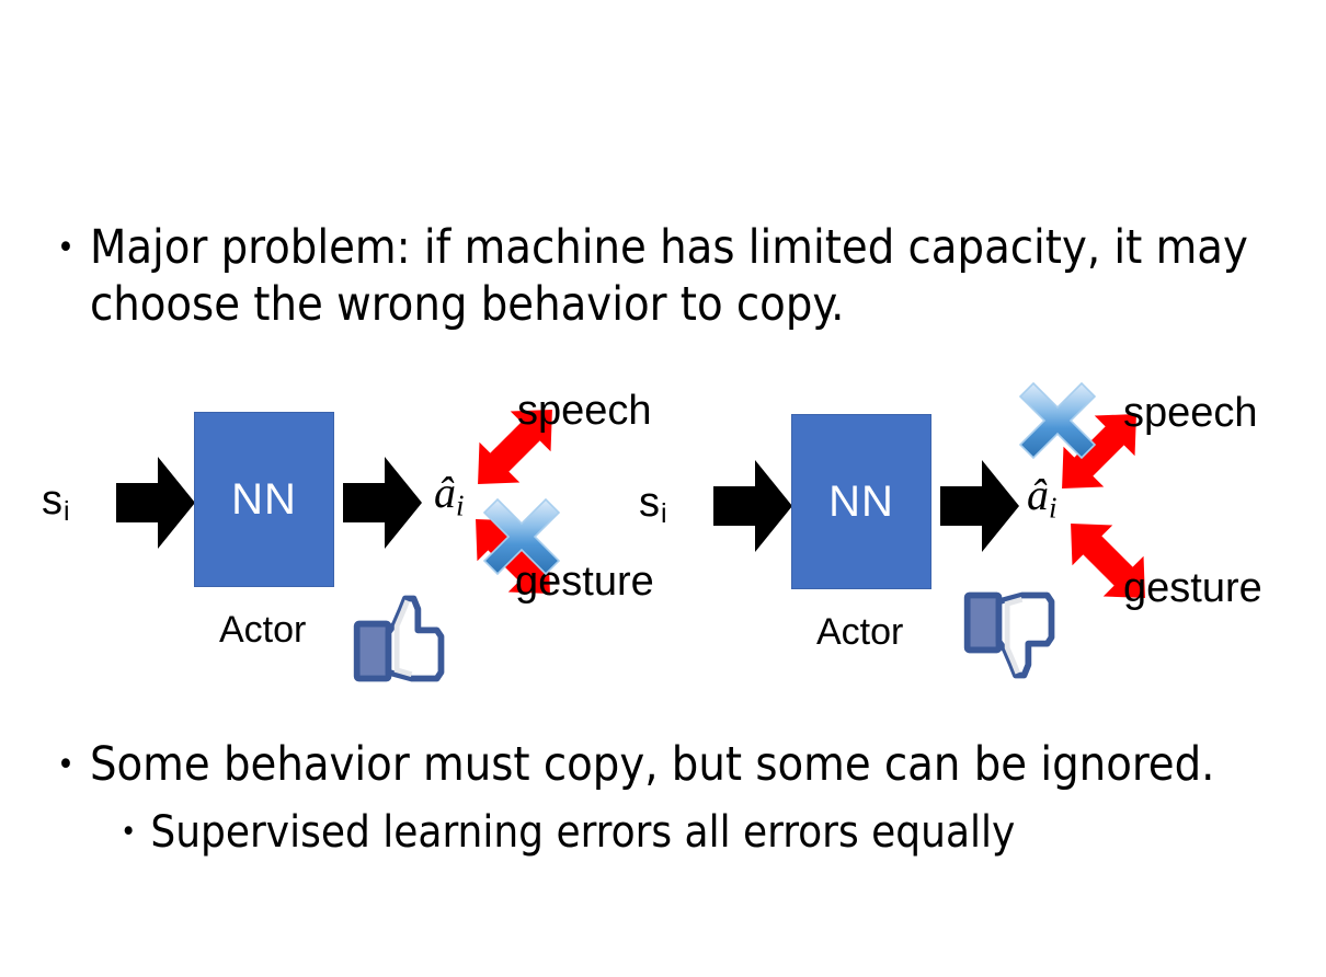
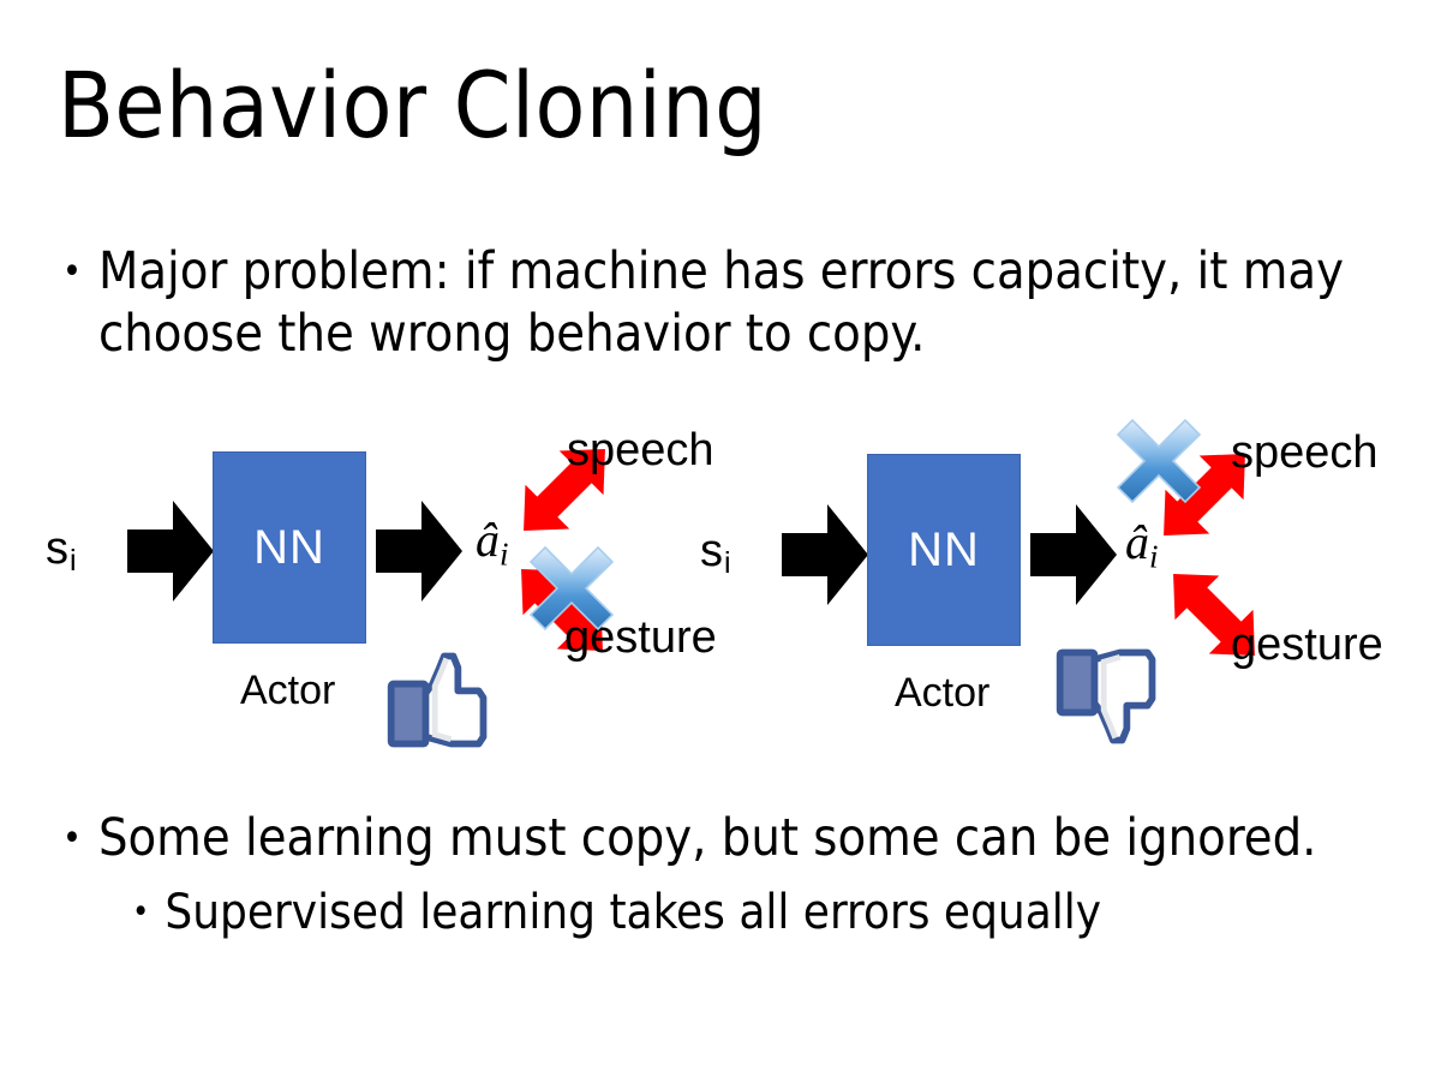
+ Behavior Cloning
  •
- Major problem: if machine has limited capacity, it may choose the wrong behavior to copy.
+ Major problem: if machine has errors capacity, it may choose the wrong behavior to copy.
  si
  NN
  Actor
  âi
  speech
  gesture
  si
  NN
  Actor
  âi
  speech
  gesture
  •
- Some behavior must copy, but some can be ignored.
+ Some learning must copy, but some can be ignored.
  •
- Supervised learning errors all errors equally
+ Supervised learning takes all errors equally
